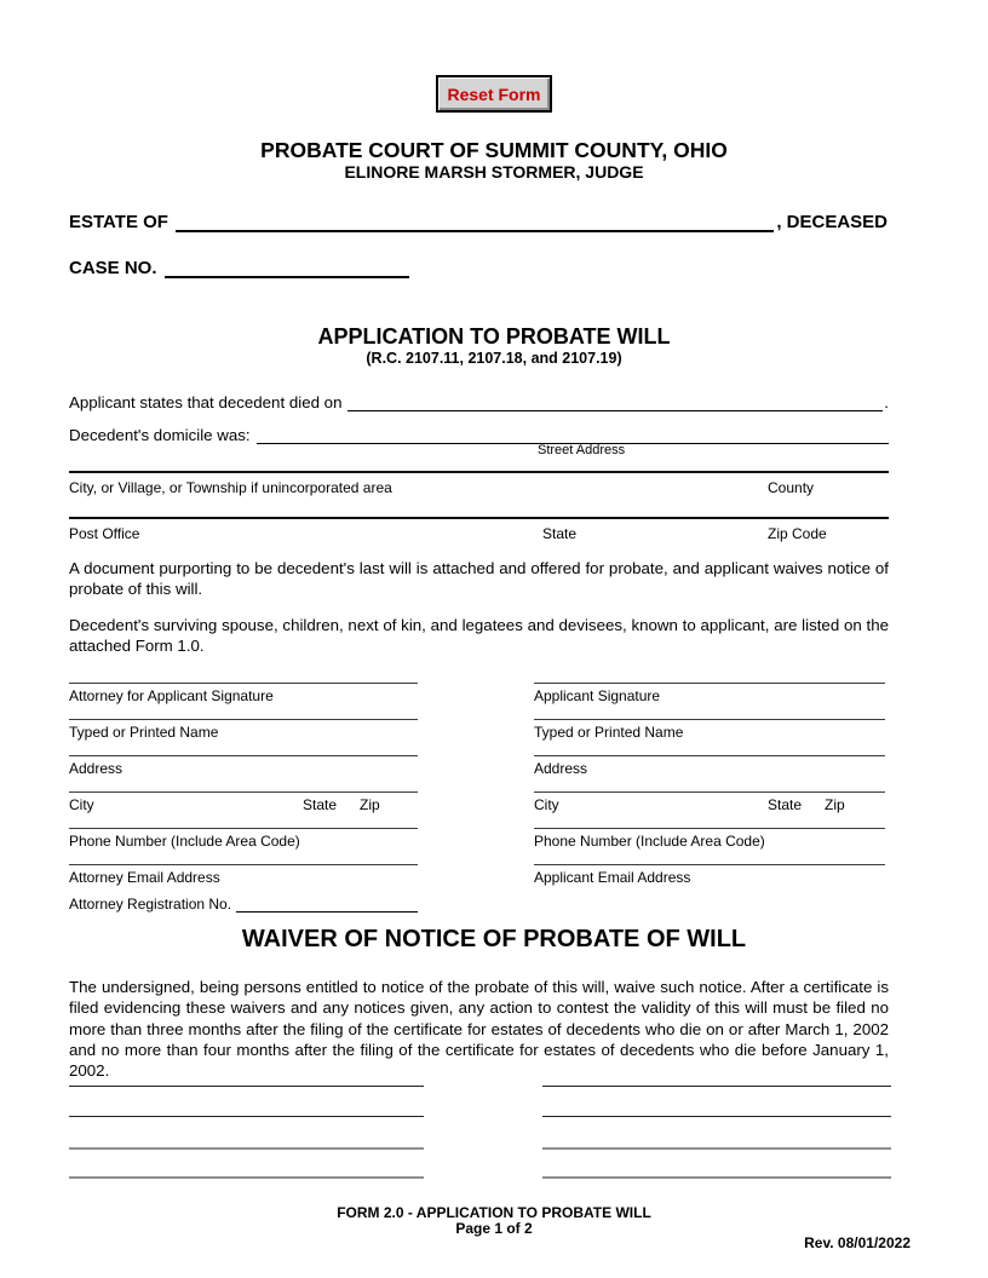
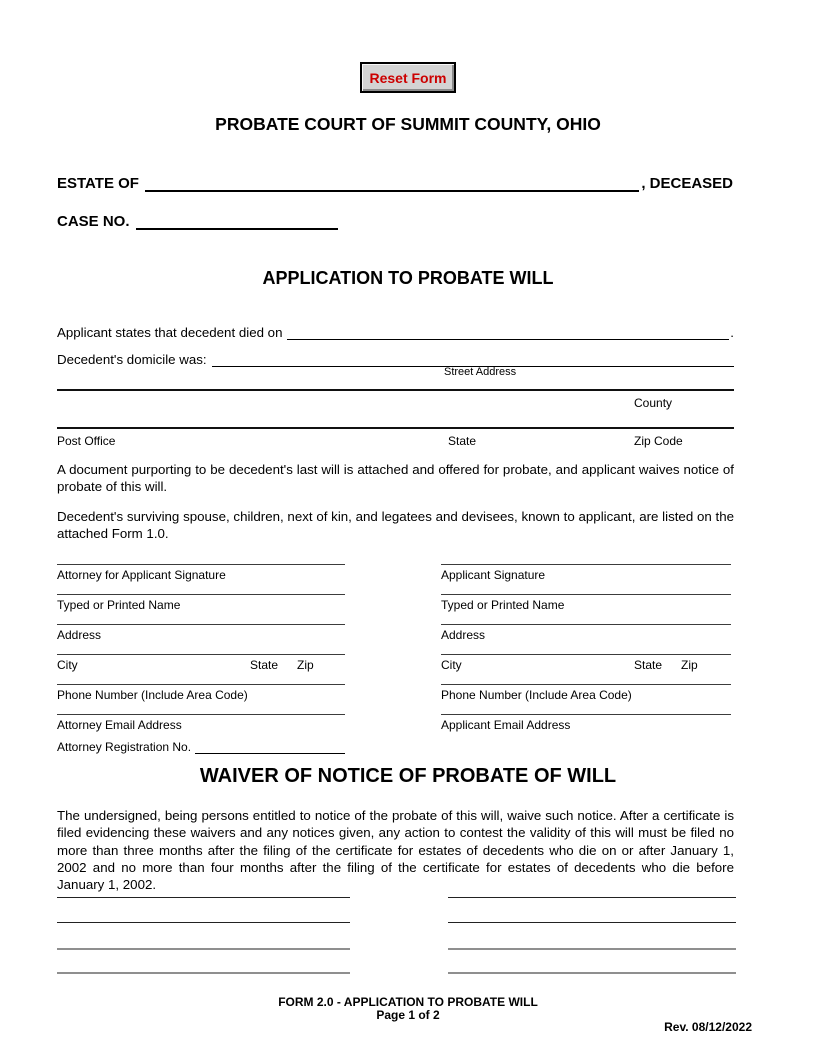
  Reset Form
  PROBATE COURT OF SUMMIT COUNTY, OHIO
- ELINORE MARSH STORMER, JUDGE
  ESTATE OF
  , DECEASED
  CASE NO.
  APPLICATION TO PROBATE WILL
- (R.C. 2107.11, 2107.18, and 2107.19)
  Applicant states that decedent died on
  .
  Decedent's domicile was:
  Street Address
- City, or Village, or Township if unincorporated area
  County
  Post Office
  State
  Zip Code
  A document purporting to be decedent's last will is attached and offered for probate, and applicant waives notice of probate of this will.
  Decedent's surviving spouse, children, next of kin, and legatees and devisees, known to applicant, are listed on the attached Form 1.0.
  Attorney for Applicant Signature
  Typed or Printed Name
  Address
  City
  State
  Zip
  Phone Number (Include Area Code)
  Attorney Email Address
  Attorney Registration No.
  Applicant Signature
  Typed or Printed Name
  Address
  City
  State
  Zip
  Phone Number (Include Area Code)
  Applicant Email Address
  WAIVER OF NOTICE OF PROBATE OF WILL
- The undersigned, being persons entitled to notice of the probate of this will, waive such notice. After a certificate is filed evidencing these waivers and any notices given, any action to contest the validity of this will must be filed no more than three months after the filing of the certificate for estates of decedents who die on or after March 1, 2002 and no more than four months after the filing of the certificate for estates of decedents who die before January 1, 2002.
+ The undersigned, being persons entitled to notice of the probate of this will, waive such notice. After a certificate is filed evidencing these waivers and any notices given, any action to contest the validity of this will must be filed no more than three months after the filing of the certificate for estates of decedents who die on or after January 1, 2002 and no more than four months after the filing of the certificate for estates of decedents who die before January 1, 2002.
  FORM 2.0 - APPLICATION TO PROBATE WILL
  Page 1 of 2
- Rev. 08/01/2022
+ Rev. 08/12/2022
